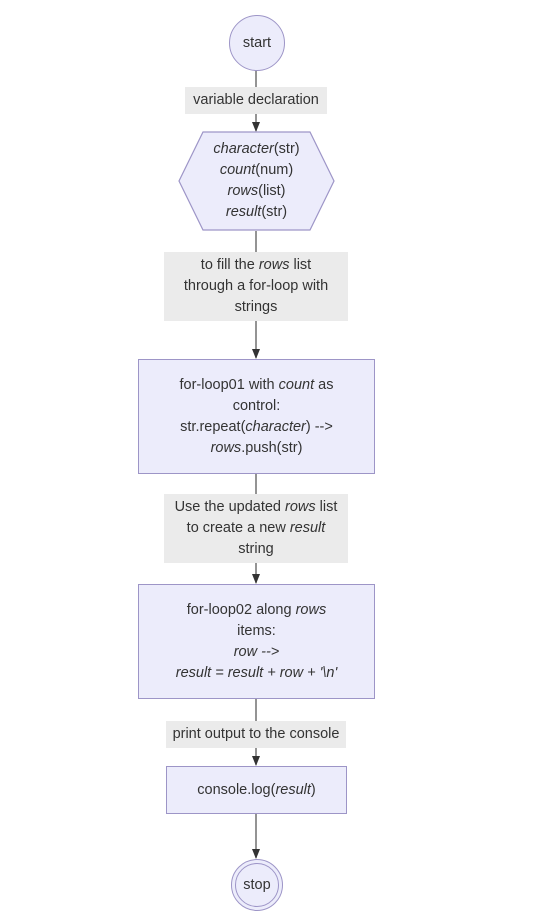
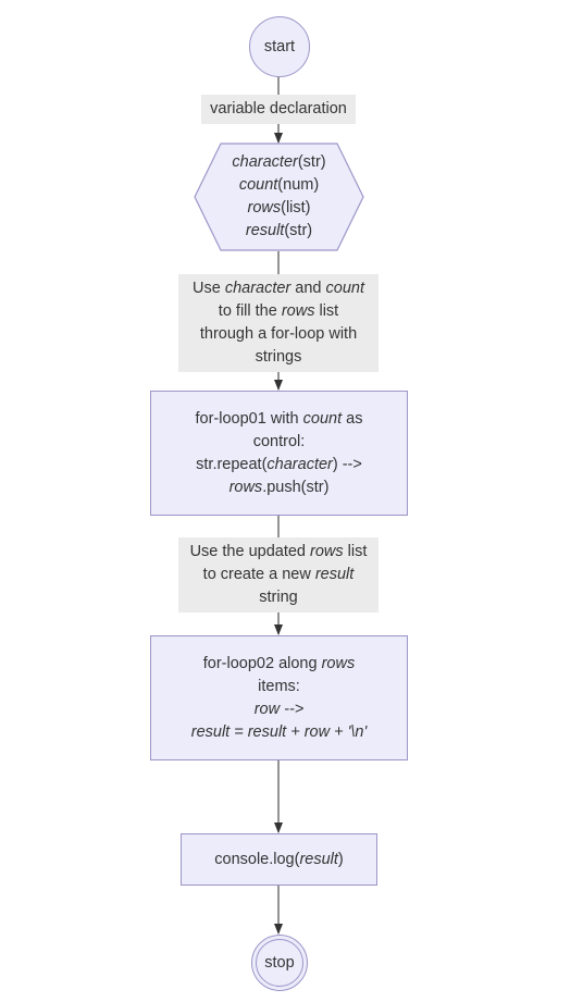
  start
  variable declaration
  character(str)
  count(num)
  rows(list)
  result(str)
+ Use character and count
  to fill the rows list
  through a for-loop with
  strings
  for-loop01 with count as
  control:
  str.repeat(character) -->
  rows.push(str)
  Use the updated rows list
  to create a new result
  string
  for-loop02 along rows
  items:
  row -->
  result = result + row + '\n'
- print output to the console
  console.log(result)
  stop
